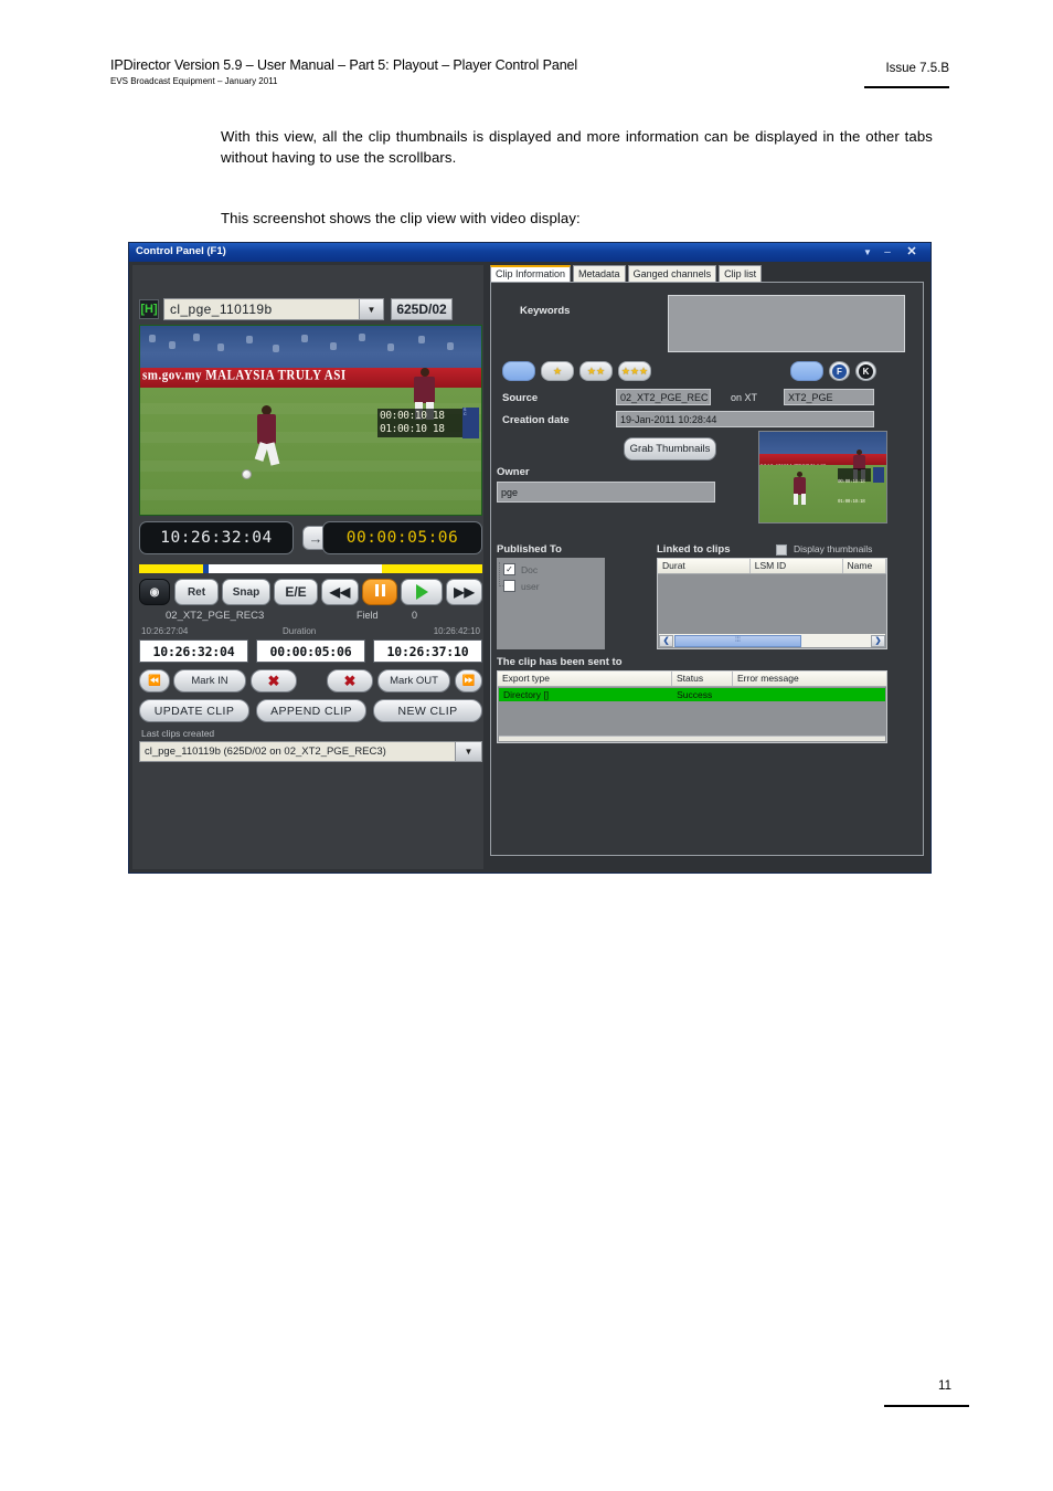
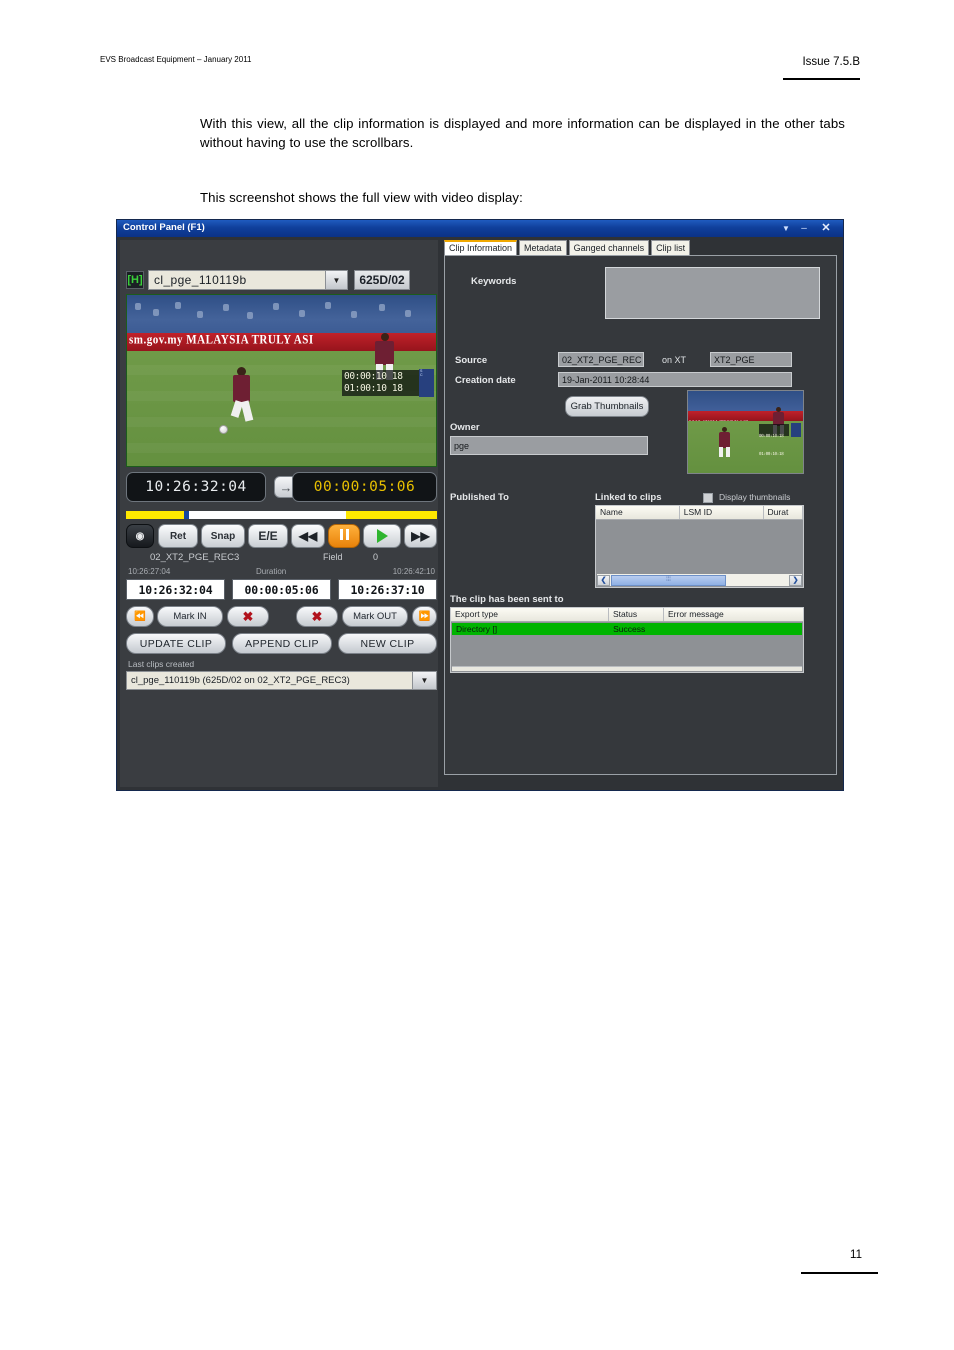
- IPDirector Version 5.9 – User Manual – Part 5: Playout – Player Control Panel
  EVS Broadcast Equipment – January 2011
  Issue 7.5.B
- With this view, all the clip thumbnails is displayed and more information can be displayed in the other tabs without having to use the scrollbars.
+ With this view, all the clip information is displayed and more information can be displayed in the other tabs without having to use the scrollbars.
- This screenshot shows the clip view with video display:
+ This screenshot shows the full view with video display:
  Control Panel (F1)
  ▼
  –
  ✕
  [H]
  cl_pge_110119b
  ▼
  625D/02
  sm.gov.my MALAYSIA TRULY ASI
  00:00:10 18
  01:00:10 18
  10:26:32:04
  →
  00:00:05:06
  ◉
  Ret
  Snap
  E/E
  ◀◀
  ▶▶
  02_XT2_PGE_REC3
  Field
  0
  10:26:27:04
  Duration
  10:26:42:10
  10:26:32:04
  00:00:05:06
  10:26:37:10
  ⏪
  Mark IN
  ✖
  ✖
  Mark OUT
  ⏩
  UPDATE CLIP
  APPEND CLIP
  NEW CLIP
  Last clips created
  cl_pge_110119b (625D/02 on 02_XT2_PGE_REC3)
  ▼
  Clip Information
  Metadata
  Ganged channels
  Clip list
  Keywords
- ★
- ★★
- ★★★
- F
- K
  Source
  02_XT2_PGE_REC
  on XT
  XT2_PGE
  Creation date
  19-Jan-2011 10:28:44
  Grab Thumbnails
  Owner
  pge
  Published To
- ✓
- Doc
- user
  Linked to clips
  Display thumbnails
- Durat
+ Name
  LSM ID
- Name
+ Durat
  The clip has been sent to
  Export type
  Status
  Error message
  Directory []
  Success
  11
